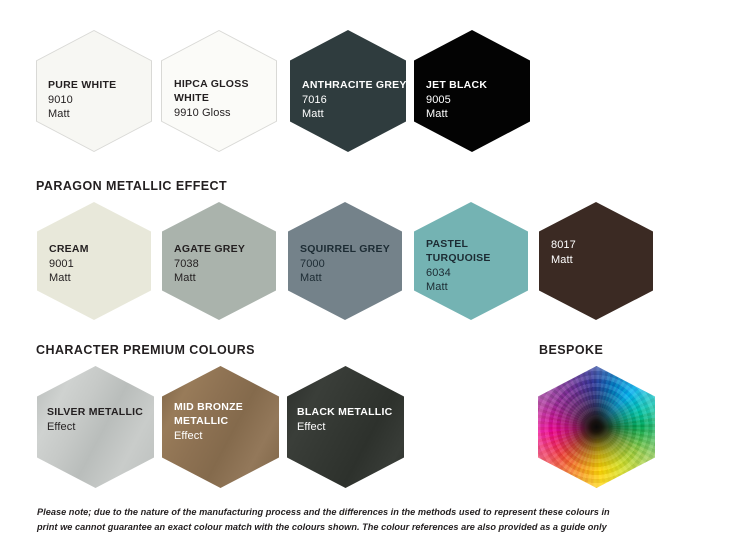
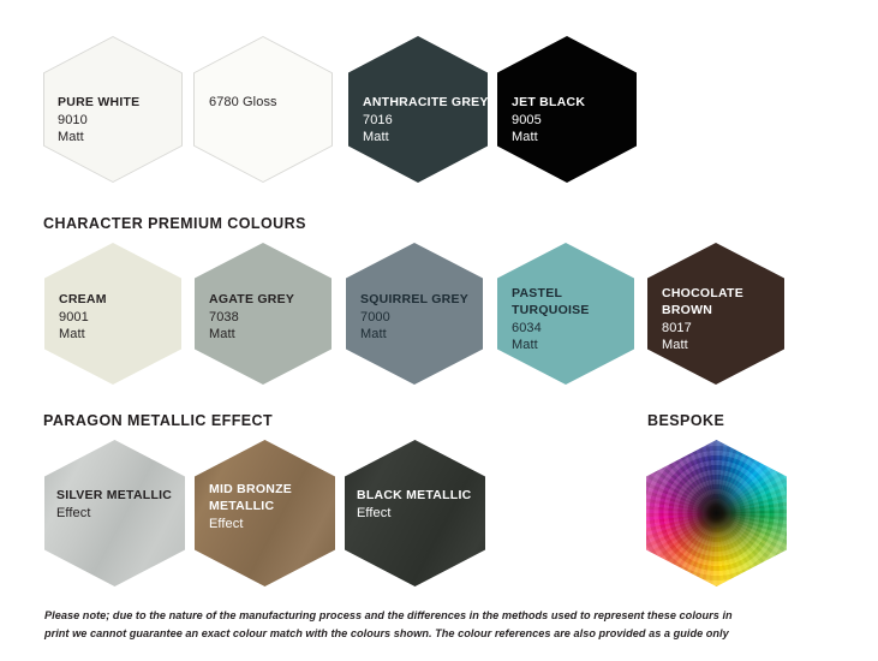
  PURE WHITE
  9010
  Matt
- HIPCA GLOSS
- WHITE
- 9910 Gloss
+ 6780 Gloss
  ANTHRACITE GREY
  7016
  Matt
  JET BLACK
  9005
  Matt
- PARAGON METALLIC EFFECT
+ CHARACTER PREMIUM COLOURS
  CREAM
  9001
  Matt
  AGATE GREY
  7038
  Matt
  SQUIRREL GREY
  7000
  Matt
  PASTEL
  TURQUOISE
  6034
  Matt
+ CHOCOLATE
+ BROWN
  8017
  Matt
- CHARACTER PREMIUM COLOURS
+ PARAGON METALLIC EFFECT
  SILVER METALLIC
  Effect
  MID BRONZE
  METALLIC
  Effect
  BLACK METALLIC
  Effect
  BESPOKE
  Please note; due to the nature of the manufacturing process and the differences in the methods used to represent these colours in
  print we cannot guarantee an exact colour match with the colours shown. The colour references are also provided as a guide only
